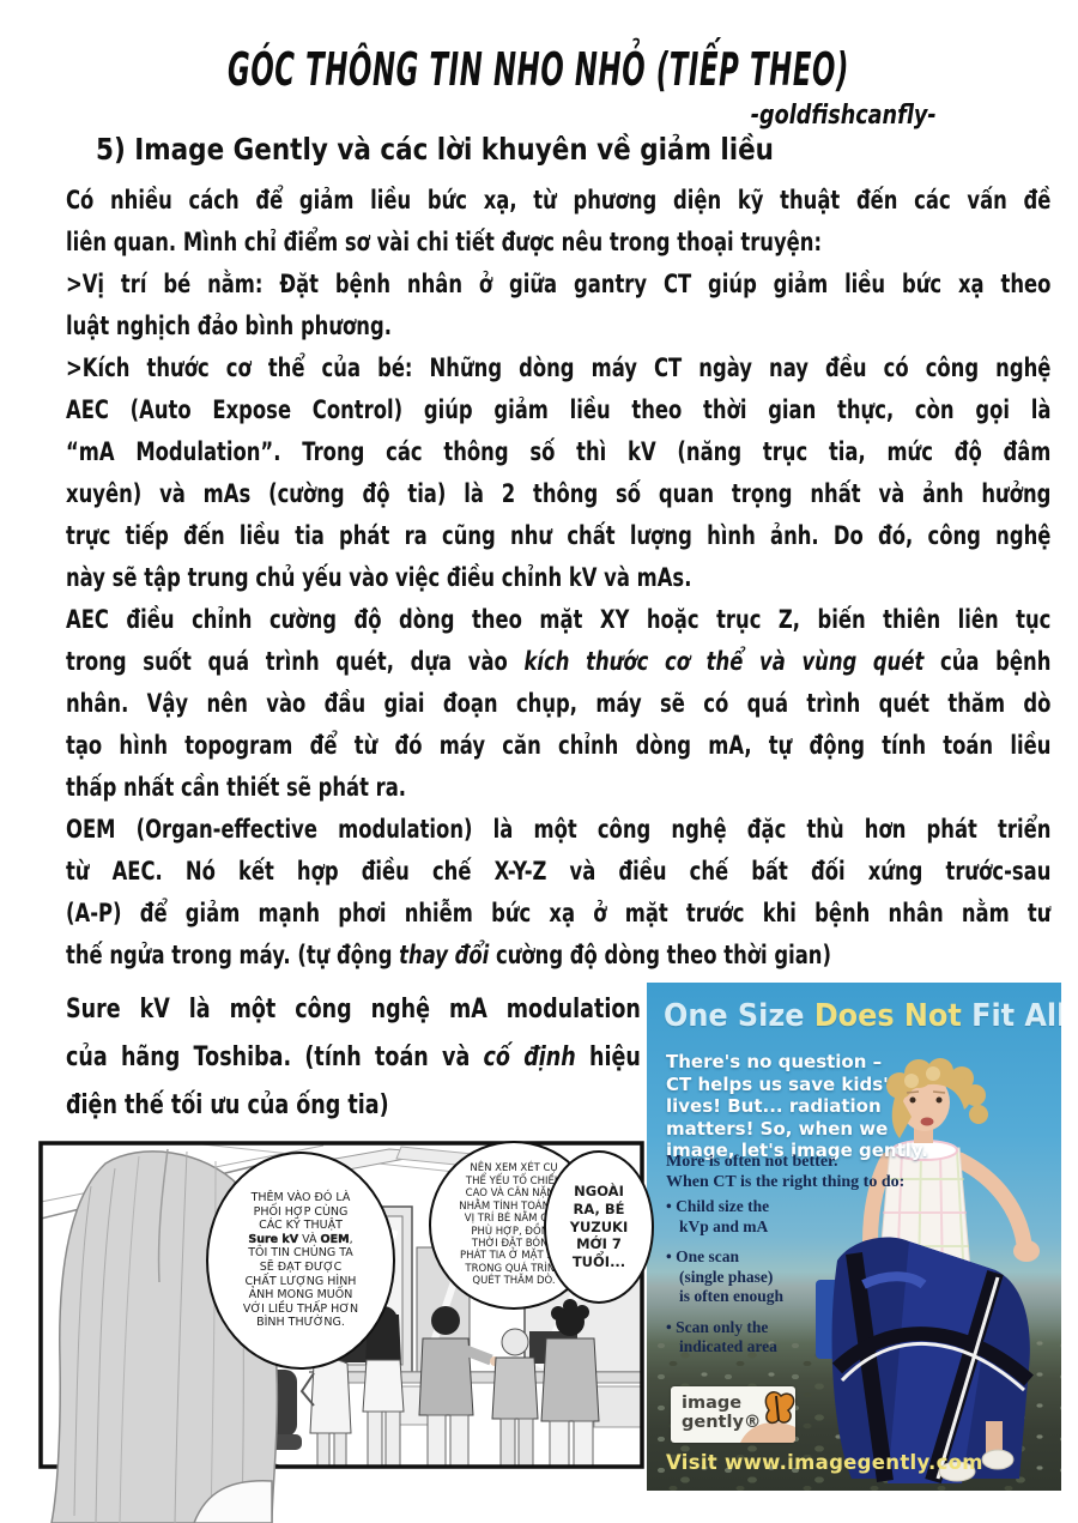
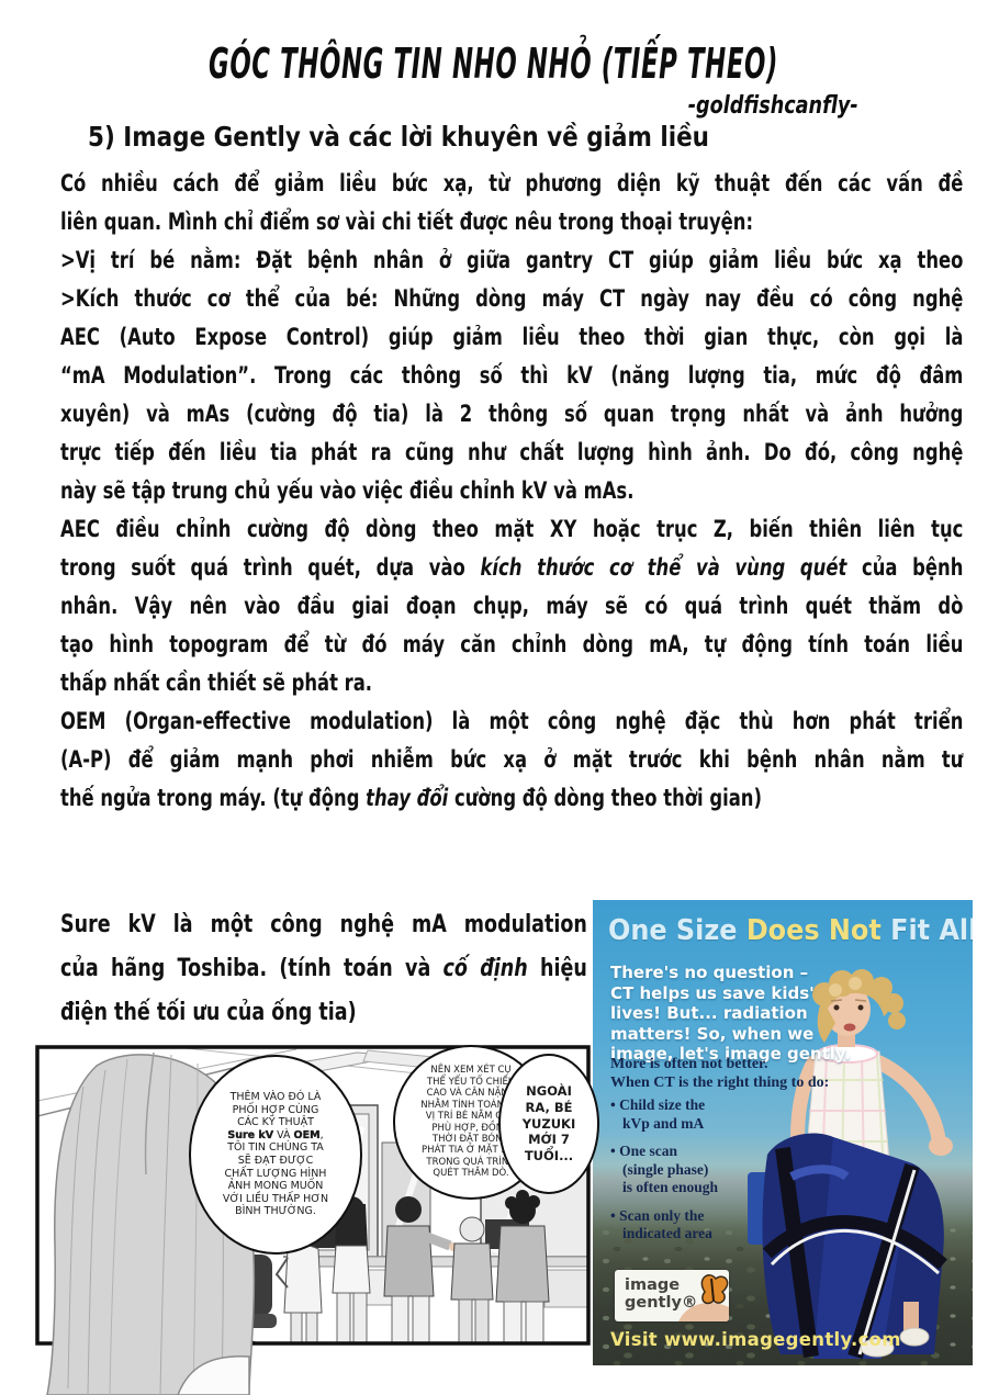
  GÓC THÔNG TIN NHO NHỎ (TIẾP THEO)
  -goldfishcanfly-
  5) Image Gently và các lời khuyên về giảm liều
  Có nhiều cách để giảm liều bức xạ, từ phương diện kỹ thuật đến các vấn đề
  liên quan. Mình chỉ điểm sơ vài chi tiết được nêu trong thoại truyện:
  >Vị trí bé nằm: Đặt bệnh nhân ở giữa gantry CT giúp giảm liều bức xạ theo
- luật nghịch đảo bình phương.
  >Kích thước cơ thể của bé: Những dòng máy CT ngày nay đều có công nghệ
  AEC (Auto Expose Control) giúp giảm liều theo thời gian thực, còn gọi là
- “mA Modulation”. Trong các thông số thì kV (năng trục tia, mức độ đâm
+ “mA Modulation”. Trong các thông số thì kV (năng lượng tia, mức độ đâm
  xuyên) và mAs (cường độ tia) là 2 thông số quan trọng nhất và ảnh hưởng
  trực tiếp đến liều tia phát ra cũng như chất lượng hình ảnh. Do đó, công nghệ
  này sẽ tập trung chủ yếu vào việc điều chỉnh kV và mAs.
  AEC điều chỉnh cường độ dòng theo mặt XY hoặc trục Z, biến thiên liên tục
  trong suốt quá trình quét, dựa vào kích thước cơ thể và vùng quét của bệnh
  nhân. Vậy nên vào đầu giai đoạn chụp, máy sẽ có quá trình quét thăm dò
  tạo hình topogram để từ đó máy căn chỉnh dòng mA, tự động tính toán liều
  thấp nhất cần thiết sẽ phát ra.
  OEM (Organ-effective modulation) là một công nghệ đặc thù hơn phát triển
- từ AEC. Nó kết hợp điều chế X-Y-Z và điều chế bất đối xứng trước-sau
  (A-P) để giảm mạnh phơi nhiễm bức xạ ở mặt trước khi bệnh nhân nằm tư
  thế ngửa trong máy. (tự động thay đổi cường độ dòng theo thời gian)
  Sure kV là một công nghệ mA modulation
  của hãng Toshiba. (tính toán và cố định hiệu
  điện thế tối ưu của ống tia)
  THÊM VÀO ĐÓ LÀ
  PHỐI HỢP CÙNG
  CÁC KỸ THUẬT
  Sure kV VÀ OEM,
  TÔI TIN CHÚNG TA
  SẼ ĐẠT ĐƯỢC
  CHẤT LƯỢNG HÌNH
  ẢNH MONG MUỐN
  VỚI LIỀU THẤP HƠN
  BÌNH THƯỜNG.
  NÊN XEM XÉT CỤ
  THỂ YẾU TỐ CHIỀ
  CAO VÀ CÂN NẶ
  NHẰM TÍNH TOÁ
  VỊ TRÍ BÉ NẰM
  PHÙ HỢP, ĐỒ
  THỜI ĐẶT BÓ
  PHÁT TIA Ở MẶT
  TRONG QUÁ TRÌN
  QUÉT THĂM DÒ.
  NGOÀI
  RA, BÉ
  YUZUKI
  MỚI 7
  TUỔI...
  One Size Does Not Fit Al
  There's no question –
  CT helps us save kids'
  lives! But... radiation
  matters! So, when we
  image, let's image gently.
  More is often not better.
  When CT is the right thing to do:
  • Child size the
  kVp and mA
  • One scan
  (single phase)
  is often enough
  • Scan only the
  indicated area
  image
  gently®
  Visit www.imagegently.com
